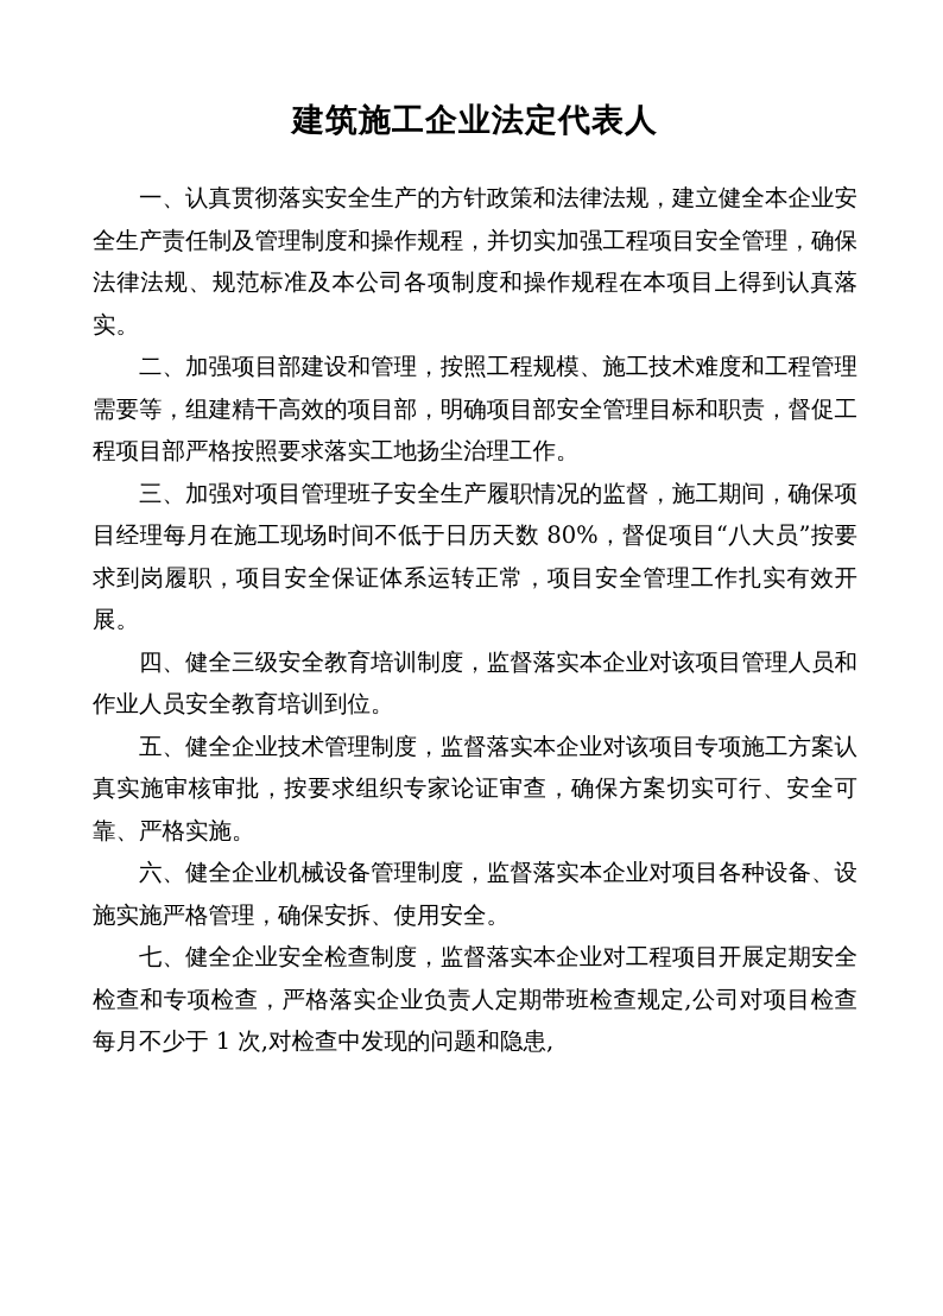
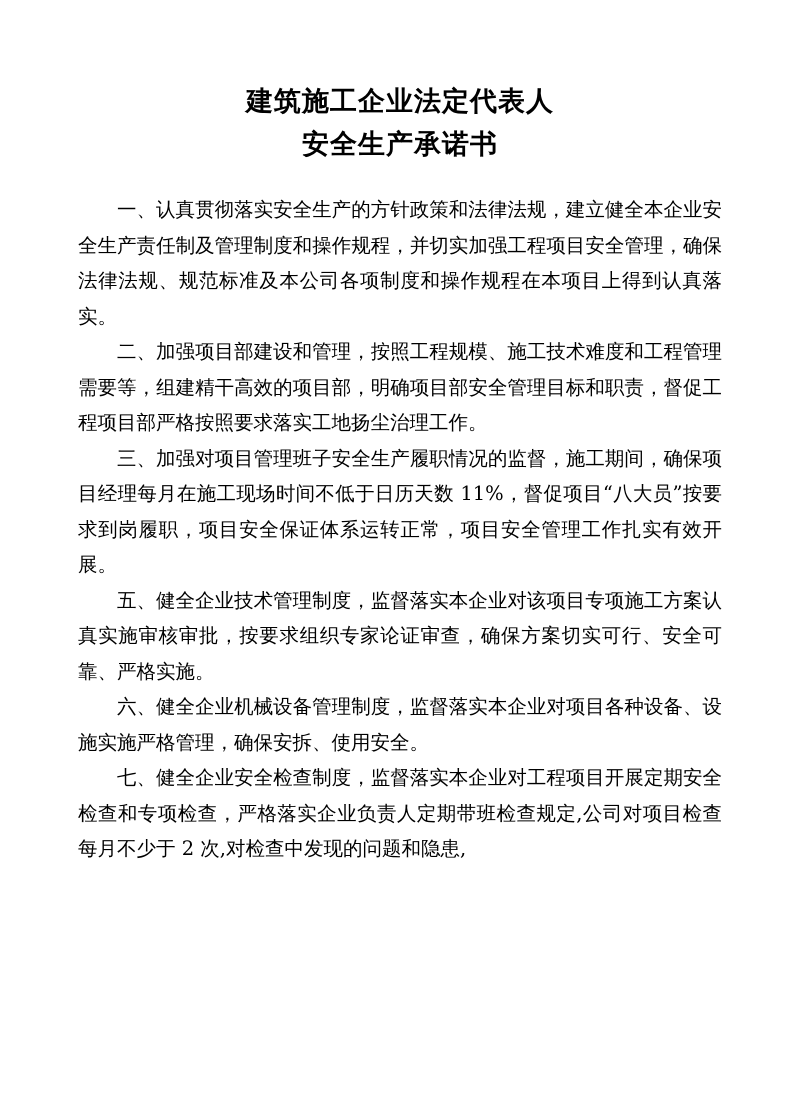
  建筑施工企业法定代表人
+ 安全生产承诺书
  一、认真贯彻落实安全生产的方针政策和法律法规，建立健全本企业安全生产责任制及管理制度和操作规程，并切实加强工程项目安全管理，确保法律法规、规范标准及本公司各项制度和操作规程在本项目上得到认真落实。
  二、加强项目部建设和管理，按照工程规模、施工技术难度和工程管理需要等，组建精干高效的项目部，明确项目部安全管理目标和职责，督促工程项目部严格按照要求落实工地扬尘治理工作。
- 三、加强对项目管理班子安全生产履职情况的监督，施工期间，确保项目经理每月在施工现场时间不低于日历天数 80%，督促项目“八大员”按要求到岗履职，项目安全保证体系运转正常，项目安全管理工作扎实有效开展。
+ 三、加强对项目管理班子安全生产履职情况的监督，施工期间，确保项目经理每月在施工现场时间不低于日历天数 11%，督促项目“八大员”按要求到岗履职，项目安全保证体系运转正常，项目安全管理工作扎实有效开展。
- 四、健全三级安全教育培训制度，监督落实本企业对该项目管理人员和作业人员安全教育培训到位。
  五、健全企业技术管理制度，监督落实本企业对该项目专项施工方案认真实施审核审批，按要求组织专家论证审查，确保方案切实可行、安全可靠、严格实施。
  六、健全企业机械设备管理制度，监督落实本企业对项目各种设备、设施实施严格管理，确保安拆、使用安全。
- 七、健全企业安全检查制度，监督落实本企业对工程项目开展定期安全检查和专项检查，严格落实企业负责人定期带班检查规定,公司对项目检查每月不少于 1 次,对检查中发现的问题和隐患,
+ 七、健全企业安全检查制度，监督落实本企业对工程项目开展定期安全检查和专项检查，严格落实企业负责人定期带班检查规定,公司对项目检查每月不少于 2 次,对检查中发现的问题和隐患,
